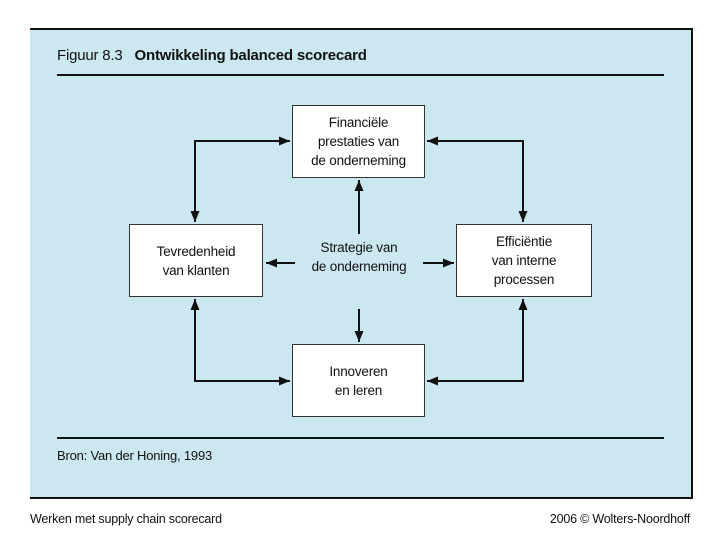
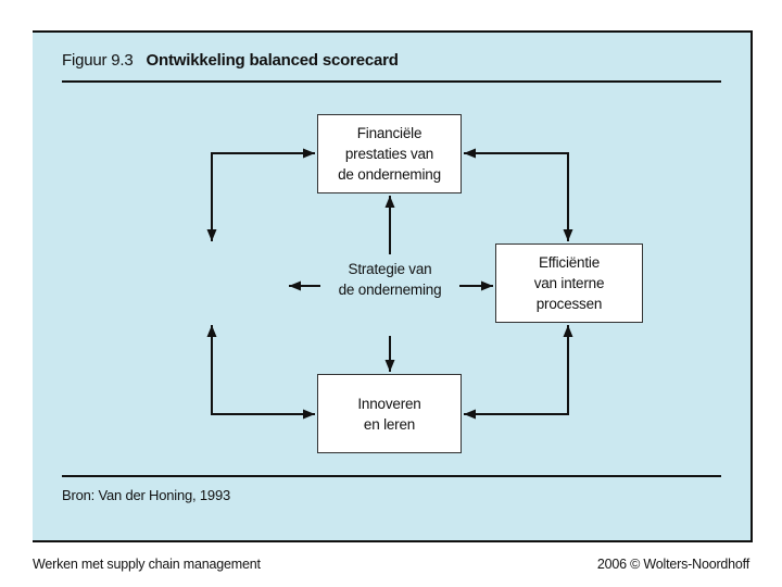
- Figuur 8.3 Ontwikkeling balanced scorecard
+ Figuur 9.3 Ontwikkeling balanced scorecard
  Financiële
  prestaties van
  de onderneming
- Tevredenheid
- van klanten
  Strategie van
  de onderneming
  Efficiëntie
  van interne
  processen
  Innoveren
  en leren
  Bron: Van der Honing, 1993
- Werken met supply chain scorecard
+ Werken met supply chain management
  2006 © Wolters-Noordhoff
